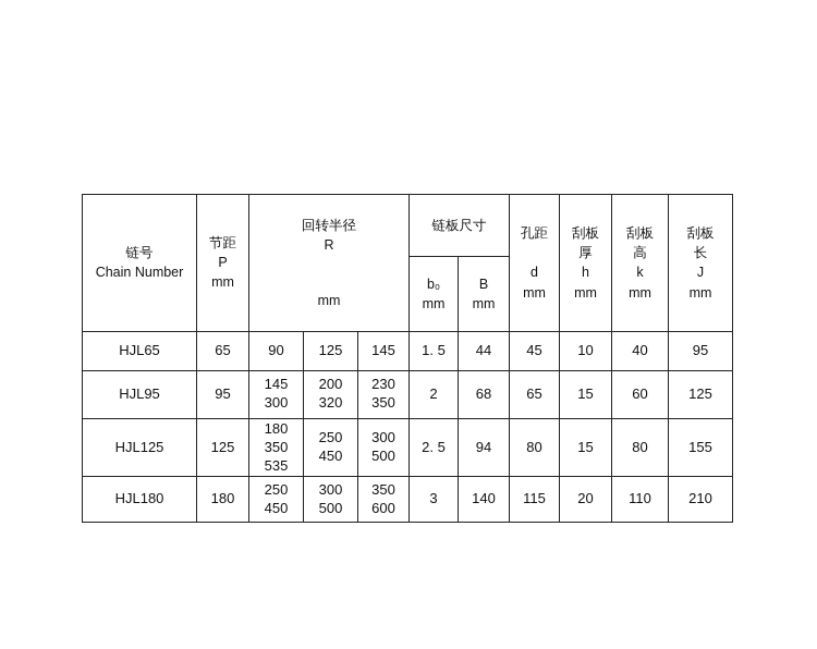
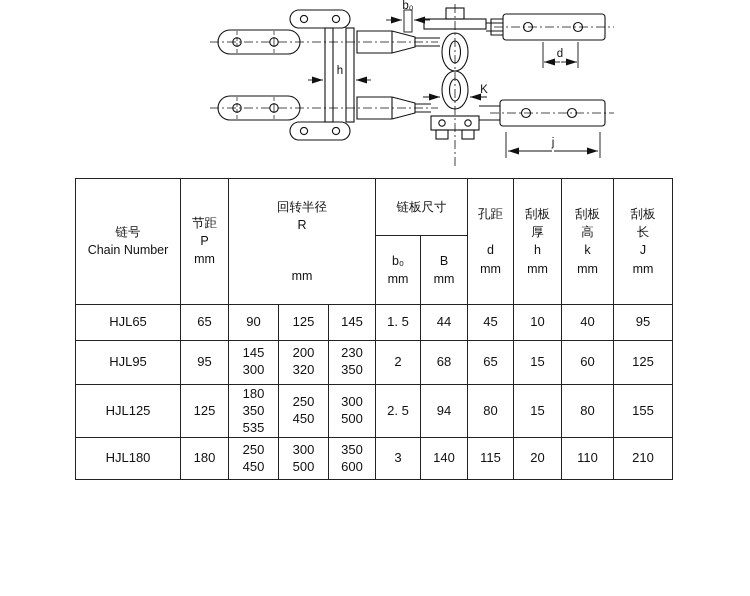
+ b₀
+ h
+ d
+ K
+ j
  链号 Chain Number	节距 P mm	回转半径 R mm	链板尺寸	孔距 d mm	刮板 厚 h mm	刮板 高 k mm	刮板 长 J mm
  b₀ mm	B mm
  HJL65	65	90	125	145	1. 5	44	45	10	40	95
  HJL95	95	145 300	200 320	230 350	2	68	65	15	60	125
  HJL125	125	180 350 535	250 450	300 500	2. 5	94	80	15	80	155
  HJL180	180	250 450	300 500	350 600	3	140	115	20	110	210
